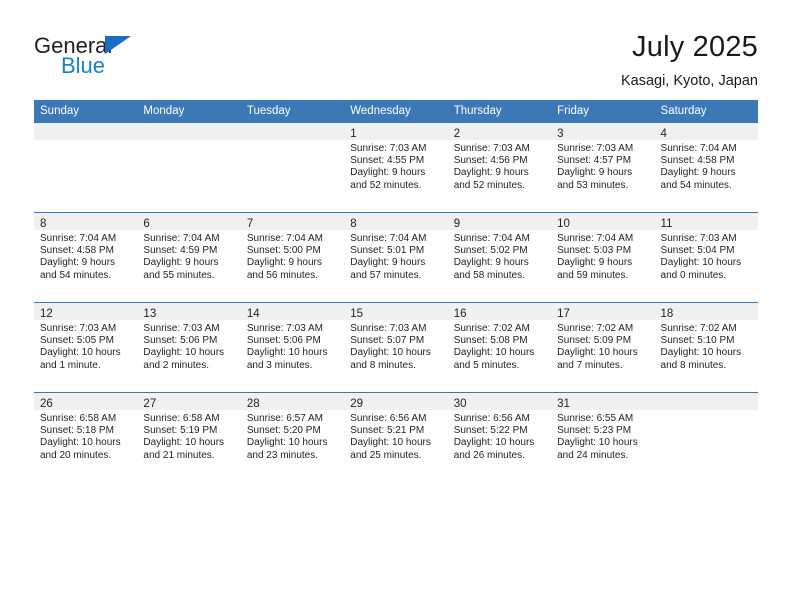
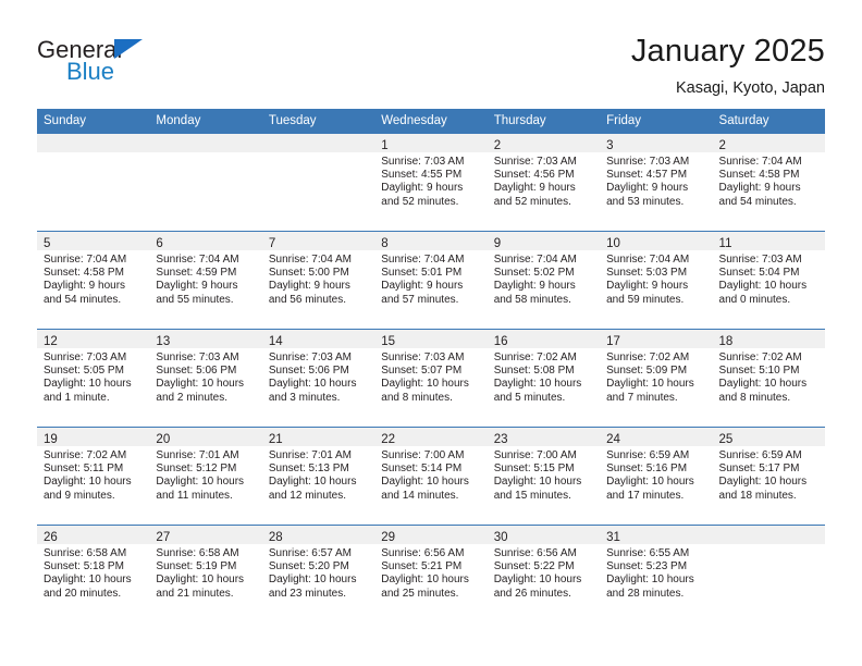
  General
  Blue
- July 2025
+ January 2025
  Kasagi, Kyoto, Japan
  Sunday	Monday	Tuesday	Wednesday	Thursday	Friday	Saturday
- 			1Sunrise: 7:03 AMSunset: 4:55 PMDaylight: 9 hoursand 52 minutes.	2Sunrise: 7:03 AMSunset: 4:56 PMDaylight: 9 hoursand 52 minutes.	3Sunrise: 7:03 AMSunset: 4:57 PMDaylight: 9 hoursand 53 minutes.	4Sunrise: 7:04 AMSunset: 4:58 PMDaylight: 9 hoursand 54 minutes.
+ 			1Sunrise: 7:03 AMSunset: 4:55 PMDaylight: 9 hoursand 52 minutes.	2Sunrise: 7:03 AMSunset: 4:56 PMDaylight: 9 hoursand 52 minutes.	3Sunrise: 7:03 AMSunset: 4:57 PMDaylight: 9 hoursand 53 minutes.	2Sunrise: 7:04 AMSunset: 4:58 PMDaylight: 9 hoursand 54 minutes.
- 8Sunrise: 7:04 AMSunset: 4:58 PMDaylight: 9 hoursand 54 minutes.	6Sunrise: 7:04 AMSunset: 4:59 PMDaylight: 9 hoursand 55 minutes.	7Sunrise: 7:04 AMSunset: 5:00 PMDaylight: 9 hoursand 56 minutes.	8Sunrise: 7:04 AMSunset: 5:01 PMDaylight: 9 hoursand 57 minutes.	9Sunrise: 7:04 AMSunset: 5:02 PMDaylight: 9 hoursand 58 minutes.	10Sunrise: 7:04 AMSunset: 5:03 PMDaylight: 9 hoursand 59 minutes.	11Sunrise: 7:03 AMSunset: 5:04 PMDaylight: 10 hoursand 0 minutes.
+ 5Sunrise: 7:04 AMSunset: 4:58 PMDaylight: 9 hoursand 54 minutes.	6Sunrise: 7:04 AMSunset: 4:59 PMDaylight: 9 hoursand 55 minutes.	7Sunrise: 7:04 AMSunset: 5:00 PMDaylight: 9 hoursand 56 minutes.	8Sunrise: 7:04 AMSunset: 5:01 PMDaylight: 9 hoursand 57 minutes.	9Sunrise: 7:04 AMSunset: 5:02 PMDaylight: 9 hoursand 58 minutes.	10Sunrise: 7:04 AMSunset: 5:03 PMDaylight: 9 hoursand 59 minutes.	11Sunrise: 7:03 AMSunset: 5:04 PMDaylight: 10 hoursand 0 minutes.
  12Sunrise: 7:03 AMSunset: 5:05 PMDaylight: 10 hoursand 1 minute.	13Sunrise: 7:03 AMSunset: 5:06 PMDaylight: 10 hoursand 2 minutes.	14Sunrise: 7:03 AMSunset: 5:06 PMDaylight: 10 hoursand 3 minutes.	15Sunrise: 7:03 AMSunset: 5:07 PMDaylight: 10 hoursand 8 minutes.	16Sunrise: 7:02 AMSunset: 5:08 PMDaylight: 10 hoursand 5 minutes.	17Sunrise: 7:02 AMSunset: 5:09 PMDaylight: 10 hoursand 7 minutes.	18Sunrise: 7:02 AMSunset: 5:10 PMDaylight: 10 hoursand 8 minutes.
+ 19Sunrise: 7:02 AMSunset: 5:11 PMDaylight: 10 hoursand 9 minutes.	20Sunrise: 7:01 AMSunset: 5:12 PMDaylight: 10 hoursand 11 minutes.	21Sunrise: 7:01 AMSunset: 5:13 PMDaylight: 10 hoursand 12 minutes.	22Sunrise: 7:00 AMSunset: 5:14 PMDaylight: 10 hoursand 14 minutes.	23Sunrise: 7:00 AMSunset: 5:15 PMDaylight: 10 hoursand 15 minutes.	24Sunrise: 6:59 AMSunset: 5:16 PMDaylight: 10 hoursand 17 minutes.	25Sunrise: 6:59 AMSunset: 5:17 PMDaylight: 10 hoursand 18 minutes.
- 26Sunrise: 6:58 AMSunset: 5:18 PMDaylight: 10 hoursand 20 minutes.	27Sunrise: 6:58 AMSunset: 5:19 PMDaylight: 10 hoursand 21 minutes.	28Sunrise: 6:57 AMSunset: 5:20 PMDaylight: 10 hoursand 23 minutes.	29Sunrise: 6:56 AMSunset: 5:21 PMDaylight: 10 hoursand 25 minutes.	30Sunrise: 6:56 AMSunset: 5:22 PMDaylight: 10 hoursand 26 minutes.	31Sunrise: 6:55 AMSunset: 5:23 PMDaylight: 10 hoursand 24 minutes.
+ 26Sunrise: 6:58 AMSunset: 5:18 PMDaylight: 10 hoursand 20 minutes.	27Sunrise: 6:58 AMSunset: 5:19 PMDaylight: 10 hoursand 21 minutes.	28Sunrise: 6:57 AMSunset: 5:20 PMDaylight: 10 hoursand 23 minutes.	29Sunrise: 6:56 AMSunset: 5:21 PMDaylight: 10 hoursand 25 minutes.	30Sunrise: 6:56 AMSunset: 5:22 PMDaylight: 10 hoursand 26 minutes.	31Sunrise: 6:55 AMSunset: 5:23 PMDaylight: 10 hoursand 28 minutes.
